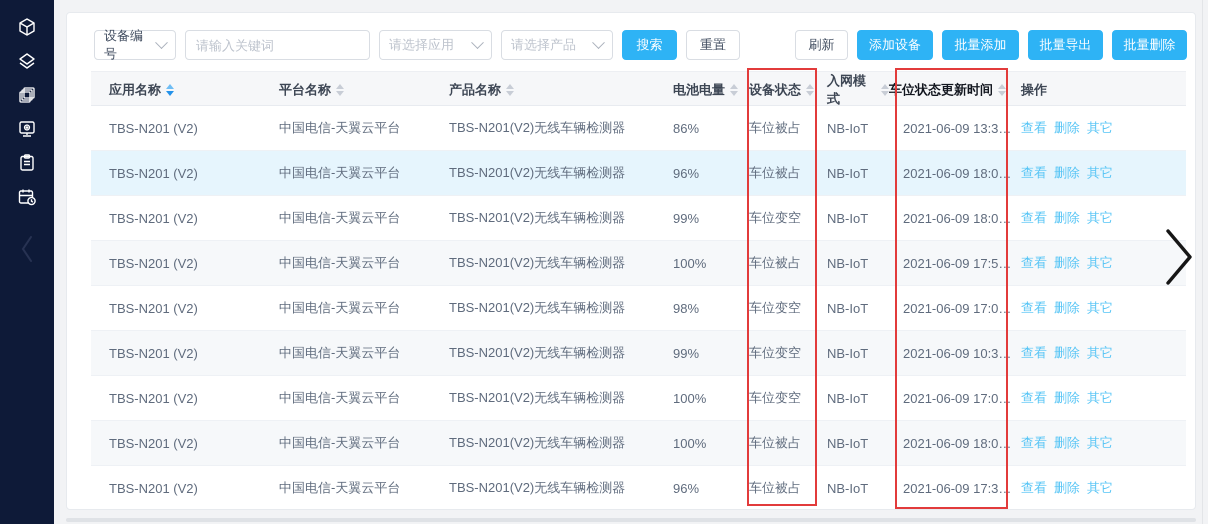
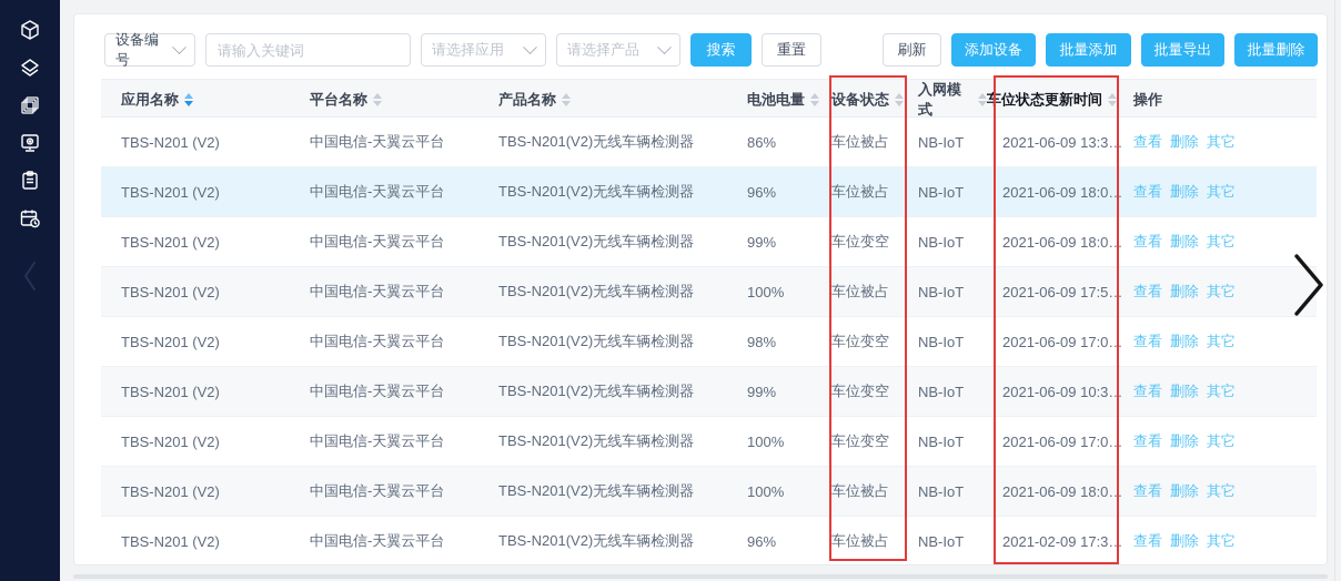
  设备编号
  请输入关键词
  请选择应用
  请选择产品
  搜索
  重置
  刷新
  添加设备
  批量添加
  批量导出
  批量删除
  应用名称
  平台名称
  产品名称
  电池电量
  设备状态
  入网模式
  车位状态更新时间
  操作
  TBS-N201 (V2)
  中国电信-天翼云平台
  TBS-N201(V2)无线车辆检测器
  86%
  车位被占
  NB-IoT
  2021-06-09 13:35:59
  查看
  删除
  其它
  TBS-N201 (V2)
  中国电信-天翼云平台
  TBS-N201(V2)无线车辆检测器
  96%
  车位被占
  NB-IoT
  2021-06-09 18:05:51
  查看
  删除
  其它
  TBS-N201 (V2)
  中国电信-天翼云平台
  TBS-N201(V2)无线车辆检测器
  99%
  车位变空
  NB-IoT
  2021-06-09 18:04:55
  查看
  删除
  其它
  TBS-N201 (V2)
  中国电信-天翼云平台
  TBS-N201(V2)无线车辆检测器
  100%
  车位被占
  NB-IoT
  2021-06-09 17:54:12
  查看
  删除
  其它
  TBS-N201 (V2)
  中国电信-天翼云平台
  TBS-N201(V2)无线车辆检测器
  98%
  车位变空
  NB-IoT
  2021-06-09 17:04:10
  查看
  删除
  其它
  TBS-N201 (V2)
  中国电信-天翼云平台
  TBS-N201(V2)无线车辆检测器
  99%
  车位变空
  NB-IoT
  2021-06-09 10:33:09
  查看
  删除
  其它
  TBS-N201 (V2)
  中国电信-天翼云平台
  TBS-N201(V2)无线车辆检测器
  100%
  车位变空
  NB-IoT
  2021-06-09 17:07:27
  查看
  删除
  其它
  TBS-N201 (V2)
  中国电信-天翼云平台
  TBS-N201(V2)无线车辆检测器
  100%
  车位被占
  NB-IoT
  2021-06-09 18:05:54
  查看
  删除
  其它
  TBS-N201 (V2)
  中国电信-天翼云平台
  TBS-N201(V2)无线车辆检测器
  96%
  车位被占
  NB-IoT
- 2021-06-09 17:36:10
+ 2021-02-09 17:36:10
  查看
  删除
  其它
